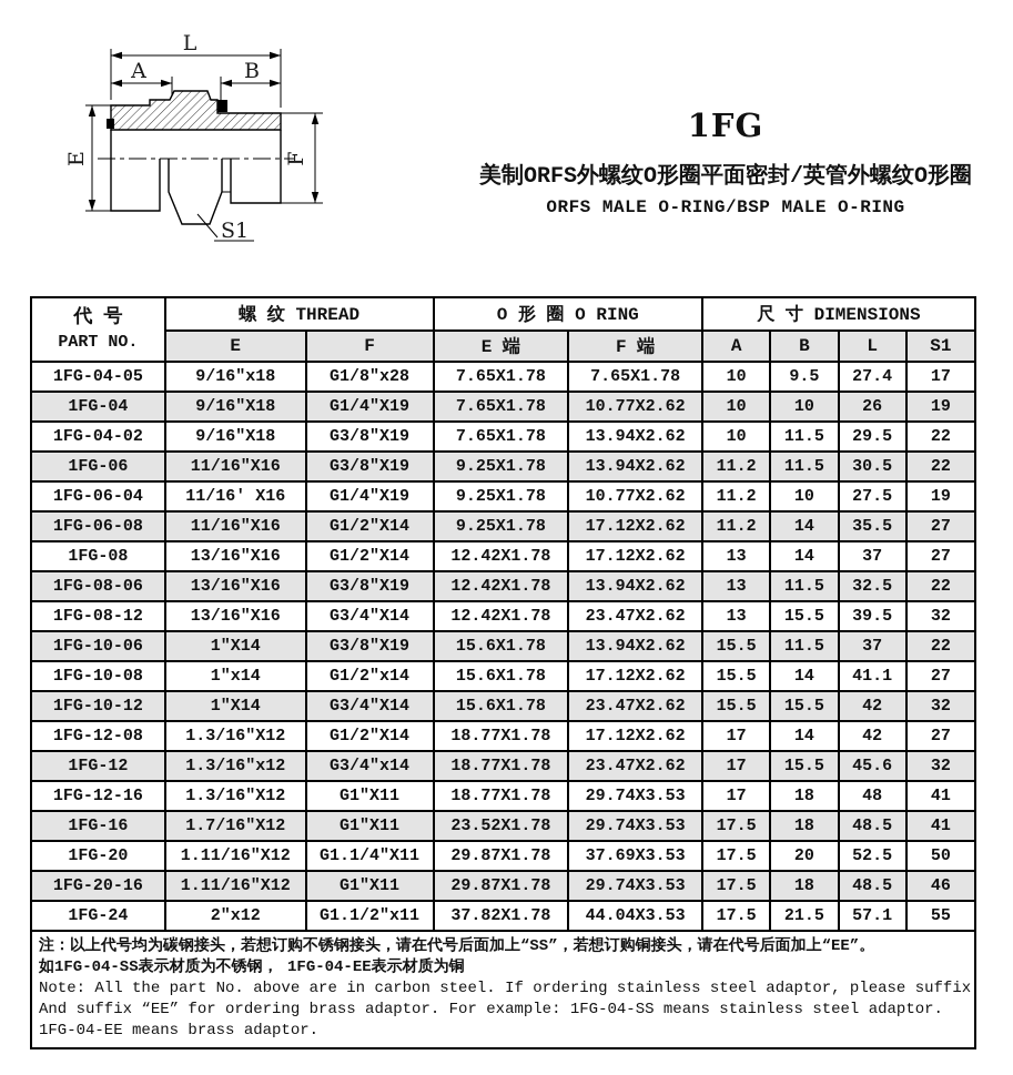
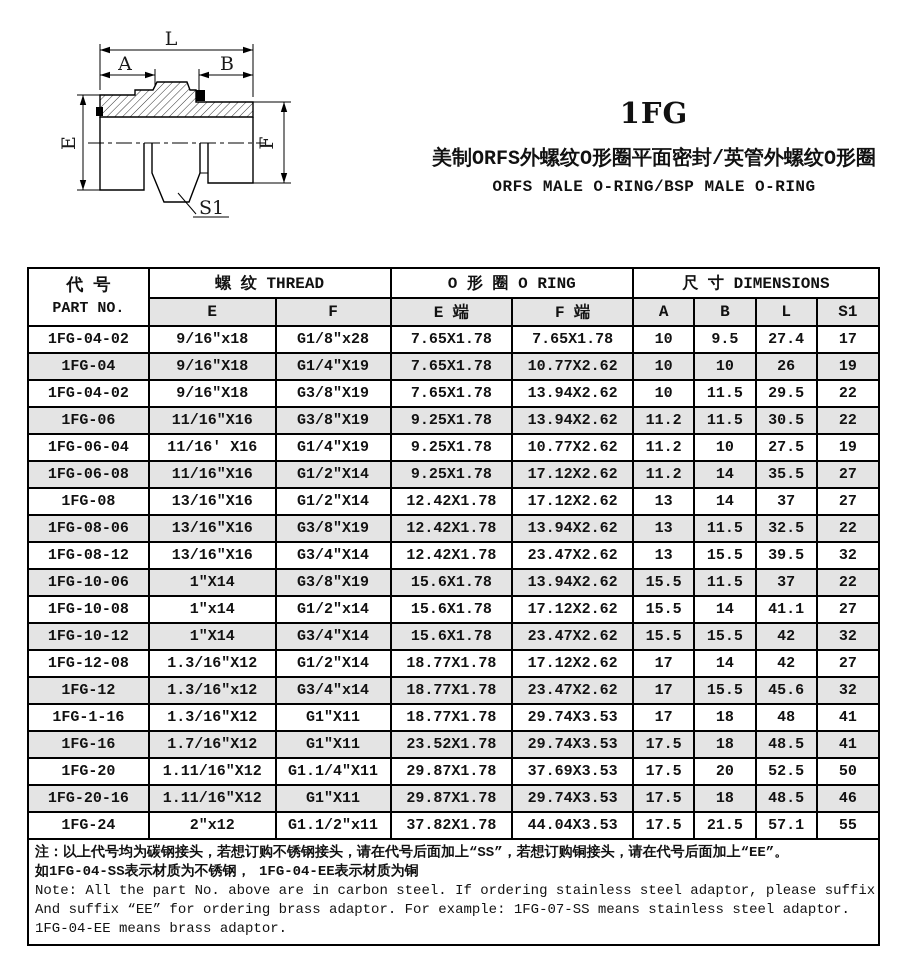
  L
  A
  B
  S1
  1FG
  美制ORFS外螺纹O形圈平面密封/英管外螺纹O形圈
  ORFS MALE O-RING/BSP MALE O-RING
  代 号 PART NO.	螺 纹 THREAD	O 形 圈 O RING	尺 寸 DIMENSIONS
  E	F	E 端	F 端	A	B	L	S1
- 1FG-04-05	9/16″x18	G1/8″x28	7.65X1.78	7.65X1.78	10	9.5	27.4	17
+ 1FG-04-02	9/16″x18	G1/8″x28	7.65X1.78	7.65X1.78	10	9.5	27.4	17
  1FG-04	9/16″X18	G1/4″X19	7.65X1.78	10.77X2.62	10	10	26	19
  1FG-04-02	9/16″X18	G3/8″X19	7.65X1.78	13.94X2.62	10	11.5	29.5	22
  1FG-06	11/16″X16	G3/8″X19	9.25X1.78	13.94X2.62	11.2	11.5	30.5	22
  1FG-06-04	11/16' X16	G1/4″X19	9.25X1.78	10.77X2.62	11.2	10	27.5	19
  1FG-06-08	11/16″X16	G1/2″X14	9.25X1.78	17.12X2.62	11.2	14	35.5	27
  1FG-08	13/16″X16	G1/2″X14	12.42X1.78	17.12X2.62	13	14	37	27
  1FG-08-06	13/16″X16	G3/8″X19	12.42X1.78	13.94X2.62	13	11.5	32.5	22
  1FG-08-12	13/16″X16	G3/4″X14	12.42X1.78	23.47X2.62	13	15.5	39.5	32
  1FG-10-06	1″X14	G3/8″X19	15.6X1.78	13.94X2.62	15.5	11.5	37	22
  1FG-10-08	1″x14	G1/2″x14	15.6X1.78	17.12X2.62	15.5	14	41.1	27
  1FG-10-12	1″X14	G3/4″X14	15.6X1.78	23.47X2.62	15.5	15.5	42	32
  1FG-12-08	1.3/16″X12	G1/2″X14	18.77X1.78	17.12X2.62	17	14	42	27
  1FG-12	1.3/16″x12	G3/4″x14	18.77X1.78	23.47X2.62	17	15.5	45.6	32
- 1FG-12-16	1.3/16″X12	G1″X11	18.77X1.78	29.74X3.53	17	18	48	41
+ 1FG-1-16	1.3/16″X12	G1″X11	18.77X1.78	29.74X3.53	17	18	48	41
  1FG-16	1.7/16″X12	G1″X11	23.52X1.78	29.74X3.53	17.5	18	48.5	41
  1FG-20	1.11/16″X12	G1.1/4″X11	29.87X1.78	37.69X3.53	17.5	20	52.5	50
  1FG-20-16	1.11/16″X12	G1″X11	29.87X1.78	29.74X3.53	17.5	18	48.5	46
  1FG-24	2″x12	G1.1/2″x11	37.82X1.78	44.04X3.53	17.5	21.5	57.1	55
- 注：以上代号均为碳钢接头，若想订购不锈钢接头，请在代号后面加上“SS”，若想订购铜接头，请在代号后面加上“EE”。如1FG-04-SS表示材质为不锈钢， 1FG-04-EE表示材质为铜Note: All the part No. above are in carbon steel. If ordering stainless steel adaptor, please suffixAnd suffix “EE” for ordering brass adaptor. For example: 1FG-04-SS means stainless steel adaptor.1FG-04-EE means brass adaptor.
+ 注：以上代号均为碳钢接头，若想订购不锈钢接头，请在代号后面加上“SS”，若想订购铜接头，请在代号后面加上“EE”。如1FG-04-SS表示材质为不锈钢， 1FG-04-EE表示材质为铜Note: All the part No. above are in carbon steel. If ordering stainless steel adaptor, please suffixAnd suffix “EE” for ordering brass adaptor. For example: 1FG-07-SS means stainless steel adaptor.1FG-04-EE means brass adaptor.
